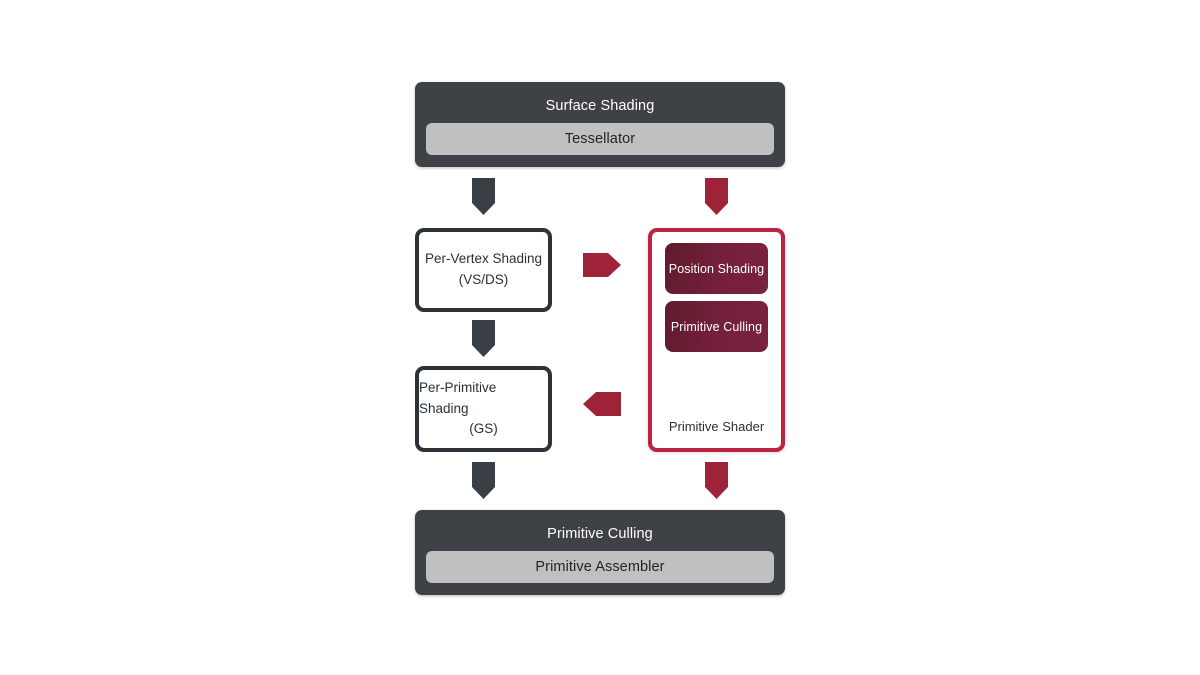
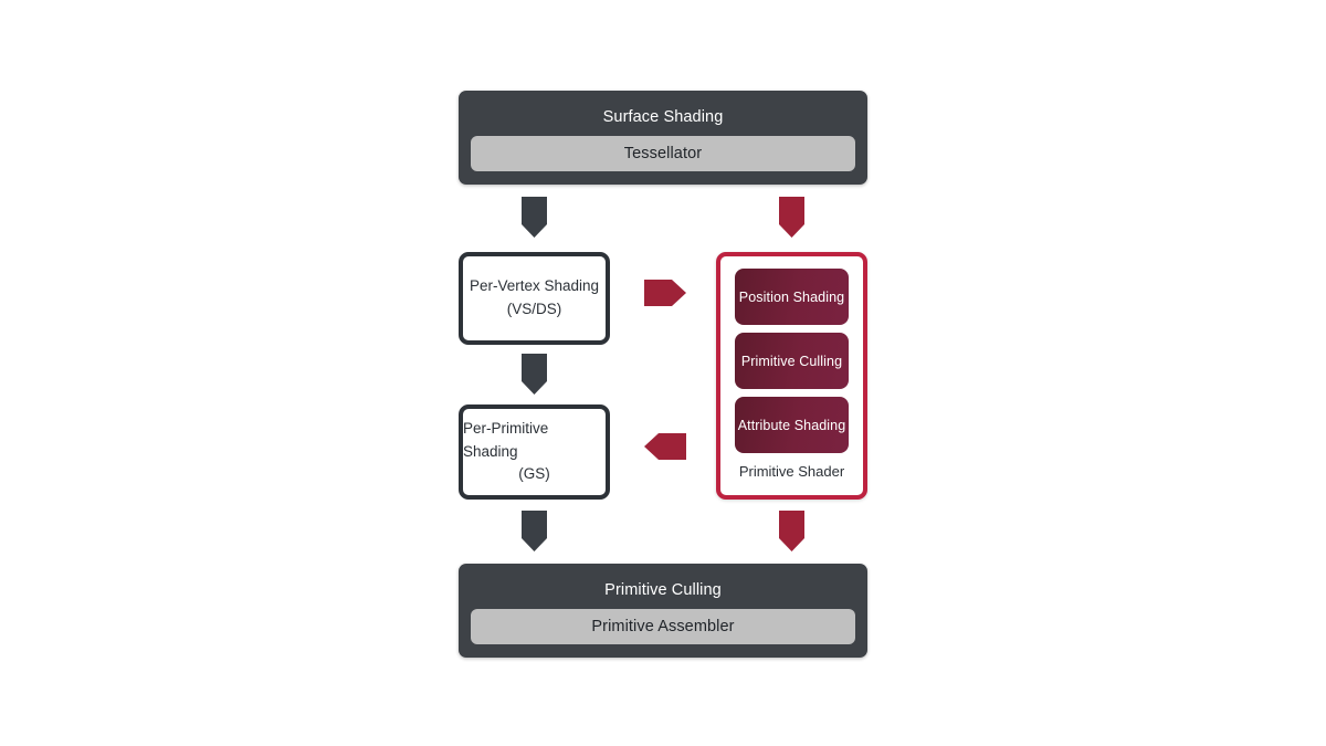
  Surface Shading
  Tessellator
  Per-Vertex Shading
  (VS/DS)
  Per-Primitive Shading
  (GS)
  Position Shading
  Primitive Culling
+ Attribute Shading
  Primitive Shader
  Primitive Culling
  Primitive Assembler
